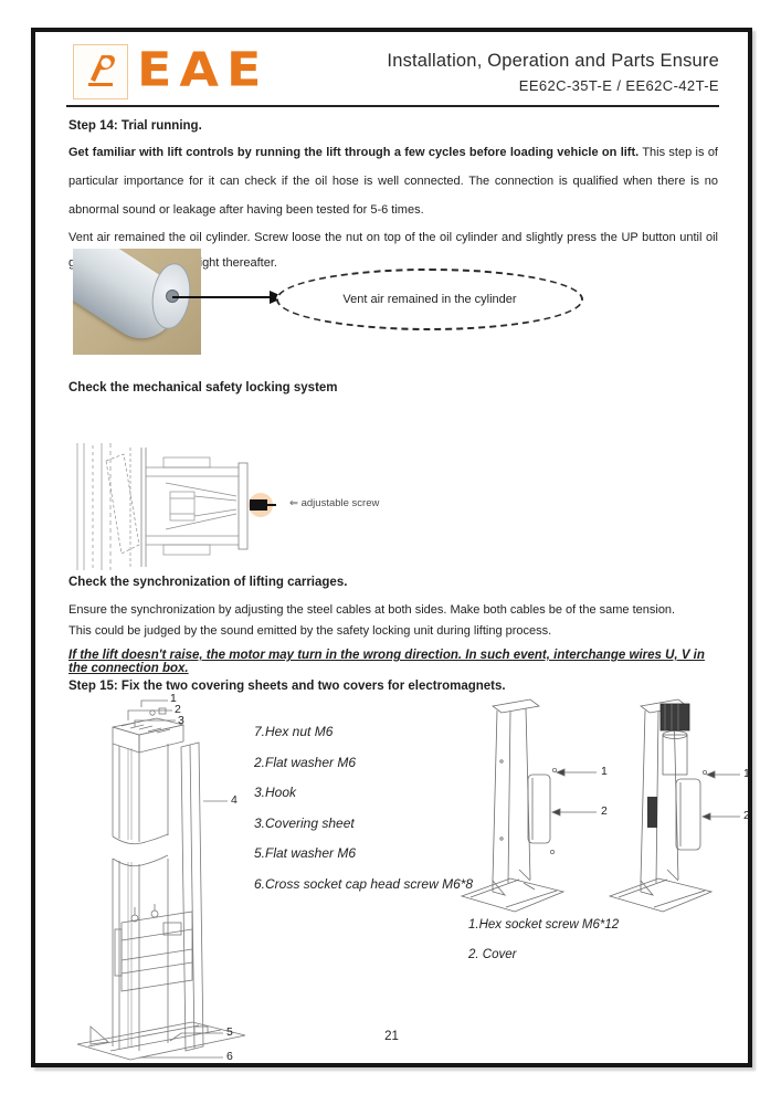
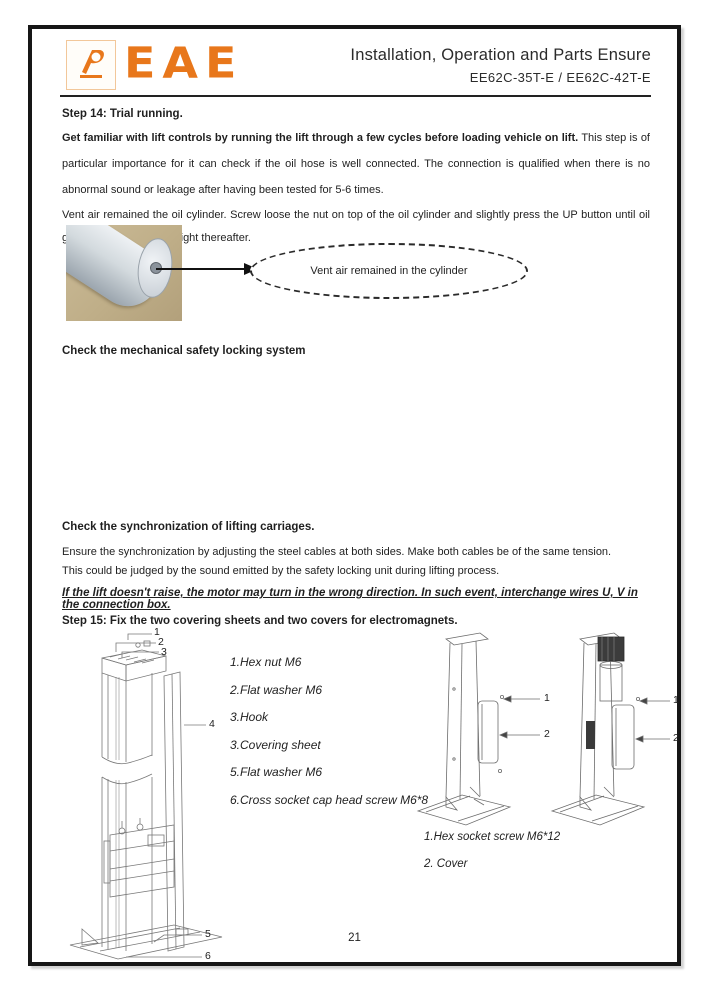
  EAE
  Installation, Operation and Parts Ensure
  EE62C-35T-E / EE62C-42T-E
  Step 14: Trial running.
  Get familiar with lift controls by running the lift through a few cycles before loading vehicle on lift. This step is of particular importance for it can check if the oil hose is well connected. The connection is qualified when there is no abnormal sound or leakage after having been tested for 5-6 times.
  Vent air remained the oil cylinder. Screw loose the nut on top of the oil cylinder and slightly press the UP button until oil ght thereafter.
  Vent air remained in the cylinder
  Check the mechanical safety locking system
- ⇐ adjustable screw
  Check the synchronization of lifting carriages.
  Ensure the synchronization by adjusting the steel cables at both sides. Make both cables be of the same tension.
  This could be judged by the sound emitted by the safety locking unit during lifting process.
  If the lift doesn't raise, the motor may turn in the wrong direction. In such event, interchange wires U, V in the connection box.
  Step 15: Fix the two covering sheets and two covers for electromagnets.
  1
  2
  3
  4
  5
  6
- 7.Hex nut M6
+ 1.Hex nut M6
  2.Flat washer M6
  3.Hook
  3.Covering sheet
  5.Flat washer M6
  6.Cross socket cap head screw M6*8
  1
  2
  1
  2
  1.Hex socket screw M6*12
  2. Cover
  21
